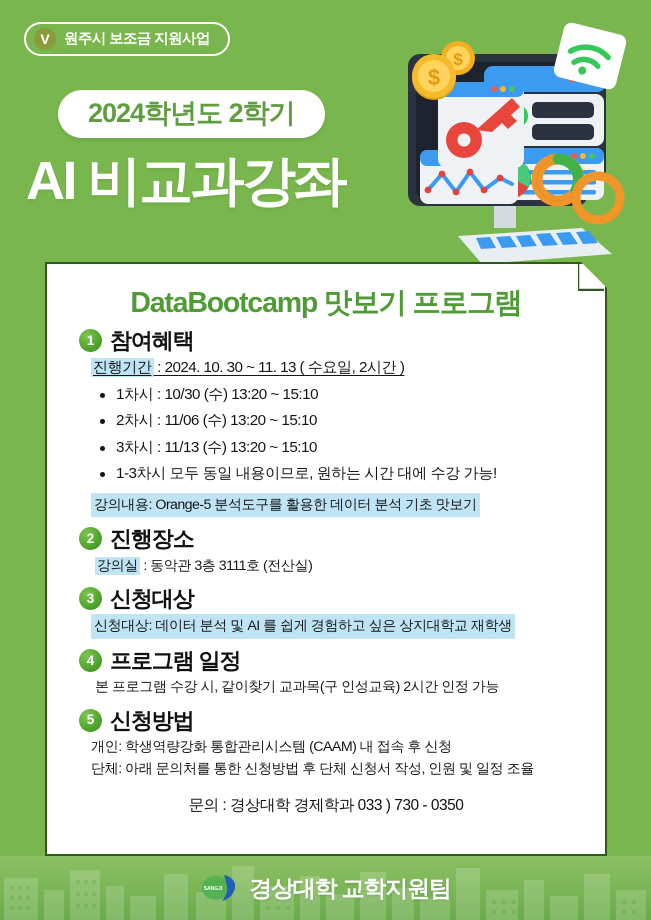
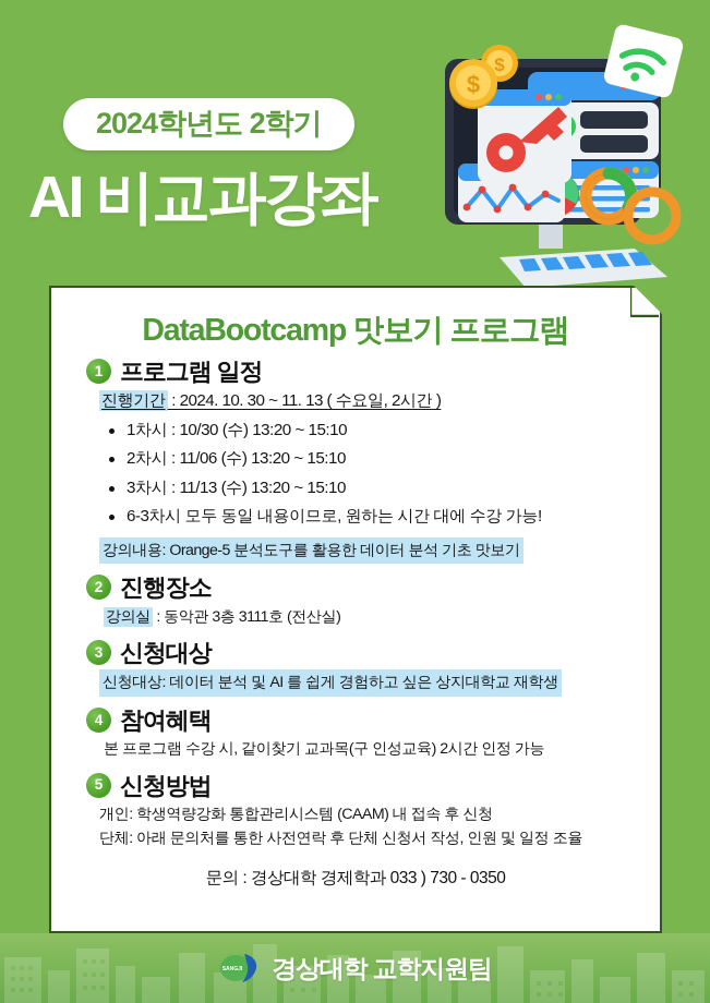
- V
- 원주시 보조금 지원사업
  2024학년도 2학기
  AI 비교과강좌
  $
  $
  DataBootcamp 맛보기 프로그램
  1
- 참여혜택
+ 프로그램 일정
  진행기간 : 2024. 10. 30 ~ 11. 13 ( 수요일, 2시간 )
  1차시 : 10/30 (수) 13:20 ~ 15:10
  2차시 : 11/06 (수) 13:20 ~ 15:10
  3차시 : 11/13 (수) 13:20 ~ 15:10
- 1-3차시 모두 동일 내용이므로, 원하는 시간 대에 수강 가능!
+ 6-3차시 모두 동일 내용이므로, 원하는 시간 대에 수강 가능!
  강의내용: Orange-5 분석도구를 활용한 데이터 분석 기초 맛보기
  2
  진행장소
  강의실 : 동악관 3층 3111호 (전산실)
  3
  신청대상
  신청대상: 데이터 분석 및 AI 를 쉽게 경험하고 싶은 상지대학교 재학생
  4
- 프로그램 일정
+ 참여혜택
  본 프로그램 수강 시, 같이찾기 교과목(구 인성교육) 2시간 인정 가능
  5
  신청방법
  개인: 학생역량강화 통합관리시스템 (CAAM) 내 접속 후 신청
- 단체: 아래 문의처를 통한 신청방법 후 단체 신청서 작성, 인원 및 일정 조율
+ 단체: 아래 문의처를 통한 사전연락 후 단체 신청서 작성, 인원 및 일정 조율
  문의 : 경상대학 경제학과 033 ) 730 - 0350
  경상대학 교학지원팀
